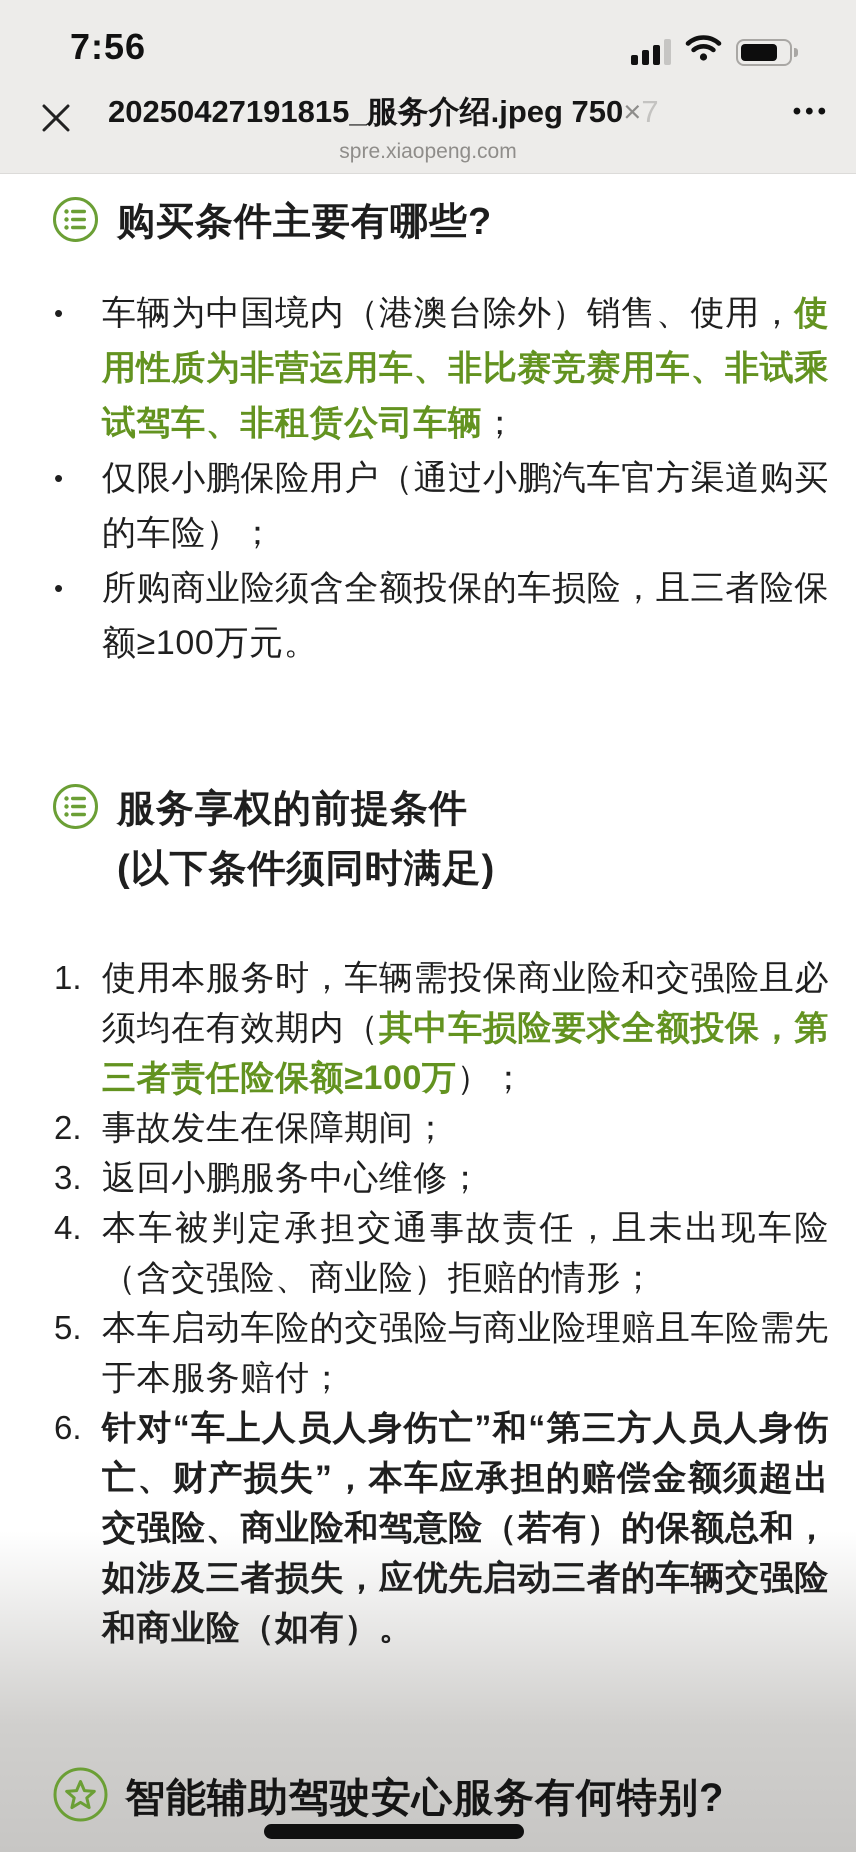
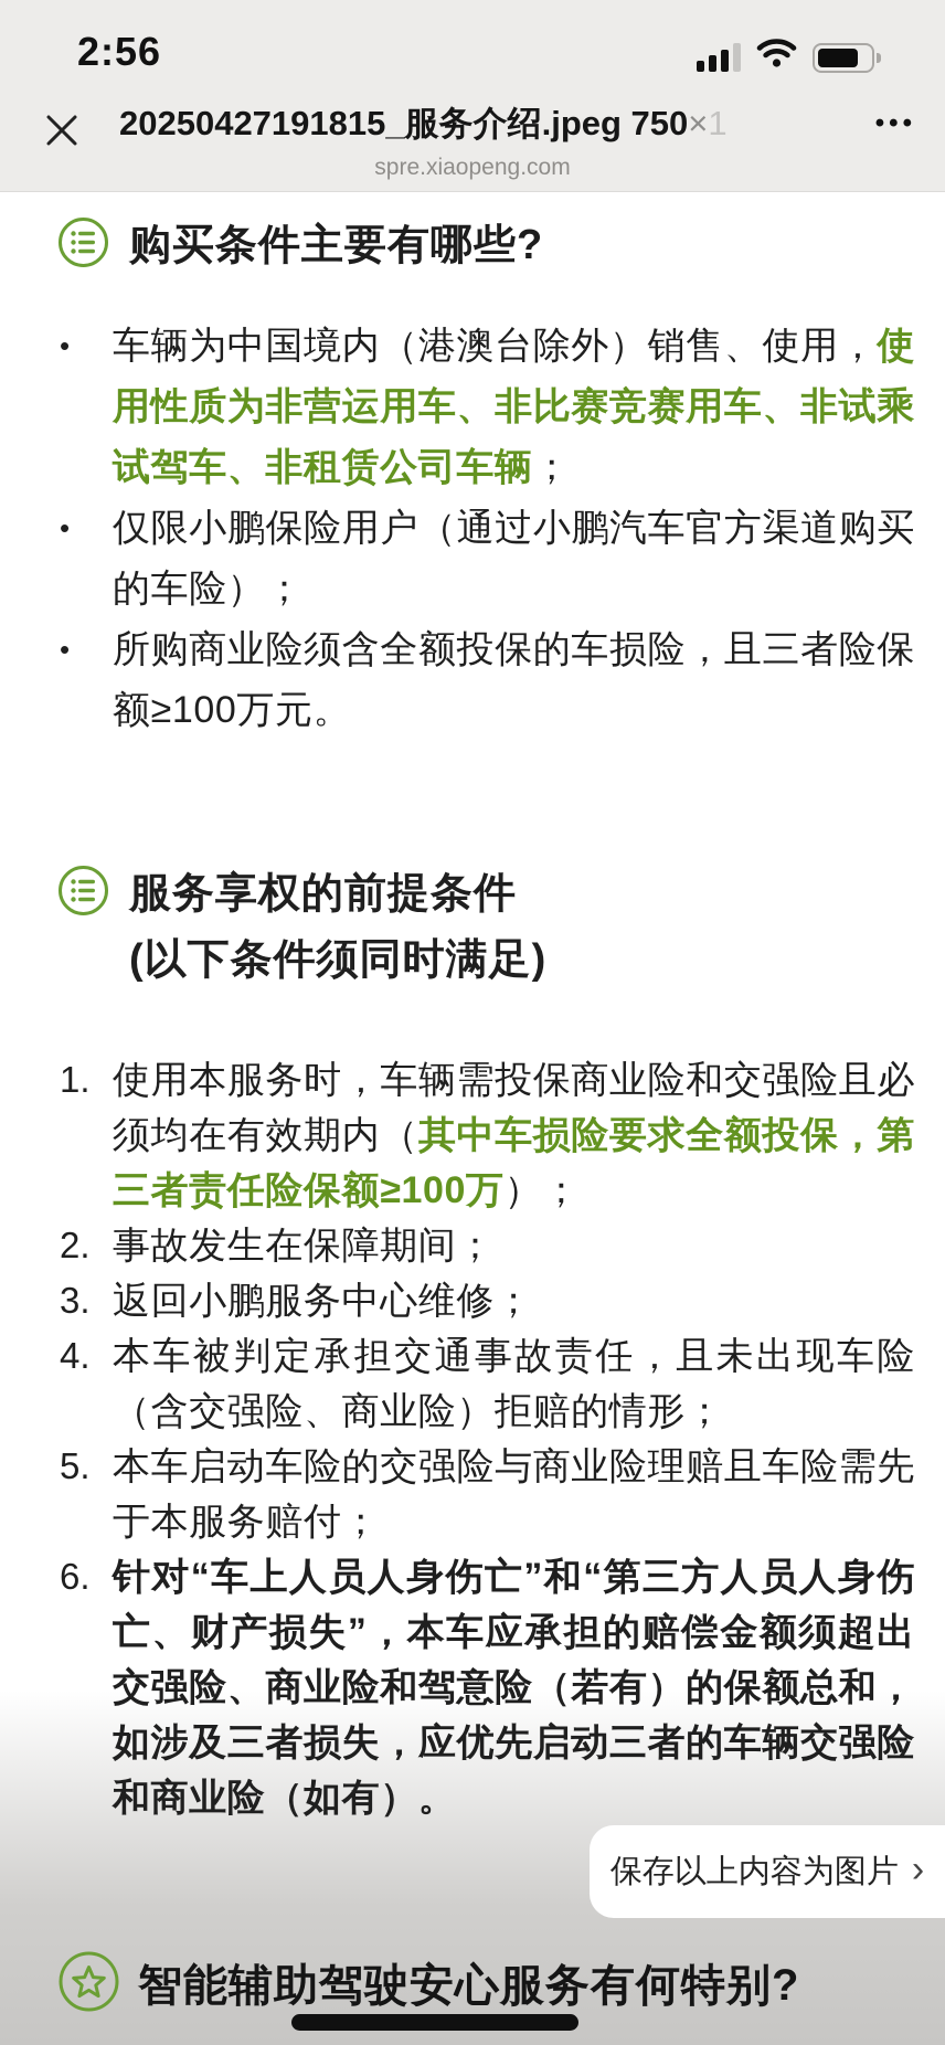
- 7:56
+ 2:56
- 20250427191815_服务介绍.jpeg 750×7
+ 20250427191815_服务介绍.jpeg 750×1
  •••
  spre.xiaopeng.com
  购买条件主要有哪些?
  •
  车辆为中国境内（港澳台除外）销售、使用，使用性质为非营运用车、非比赛竞赛用车、非试乘试驾车、非租赁公司车辆；
  •
  仅限小鹏保险用户（通过小鹏汽车官方渠道购买的车险）；
  •
  所购商业险须含全额投保的车损险，且三者险保额≥100万元。
  服务享权的前提条件
  (以下条件须同时满足)
  1.
  使用本服务时，车辆需投保商业险和交强险且必须均在有效期内（其中车损险要求全额投保，第三者责任险保额≥100万）；
  2.
  事故发生在保障期间；
  3.
  返回小鹏服务中心维修；
  4.
  本车被判定承担交通事故责任，且未出现车险（含交强险、商业险）拒赔的情形；
  5.
  本车启动车险的交强险与商业险理赔且车险需先于本服务赔付；
  6.
  针对“车上人员人身伤亡”和“第三方人员人身伤亡、财产损失”，本车应承担的赔偿金额须超出交强险、商业险和驾意险（若有）的保额总和，如涉及三者损失，应优先启动三者的车辆交强险和商业险（如有）。
+ 保存以上内容为图片
+ ›
  智能辅助驾驶安心服务有何特别?
